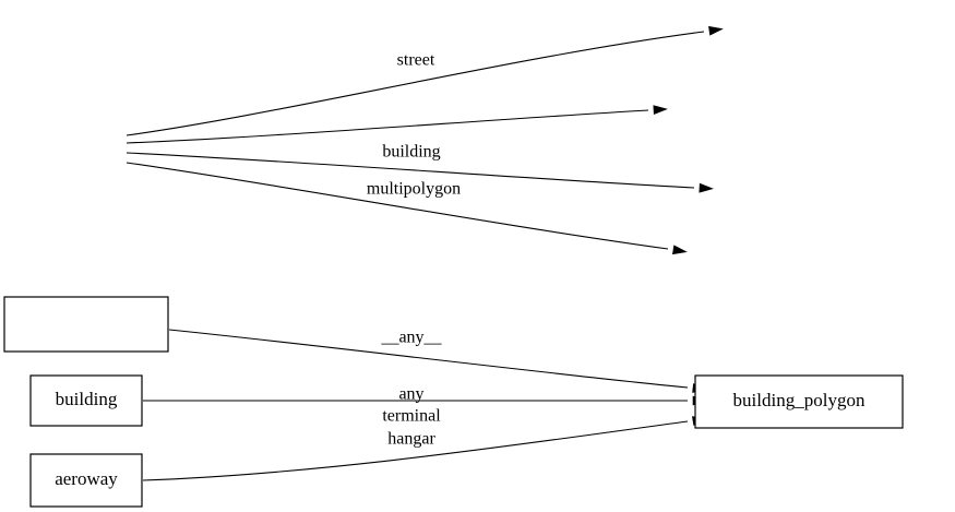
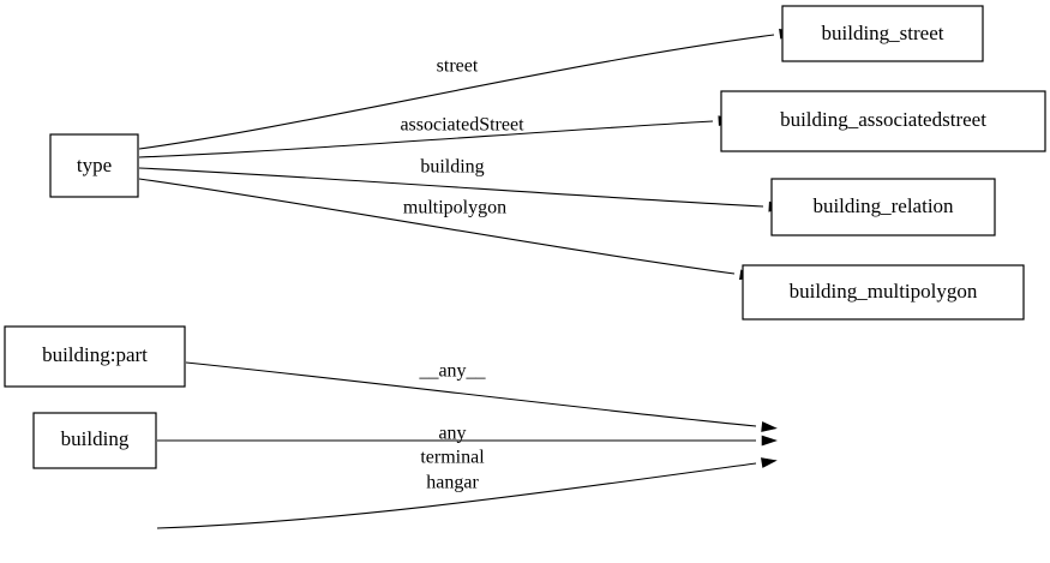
  street
+ associatedStreet
  building
  multipolygon
  __any__
  __any__
  terminal
  hangar
+ type
+ building_street
+ building_associatedstreet
+ building_relation
+ building_multipolygon
+ building:part
  building
- aeroway
- building_polygon
